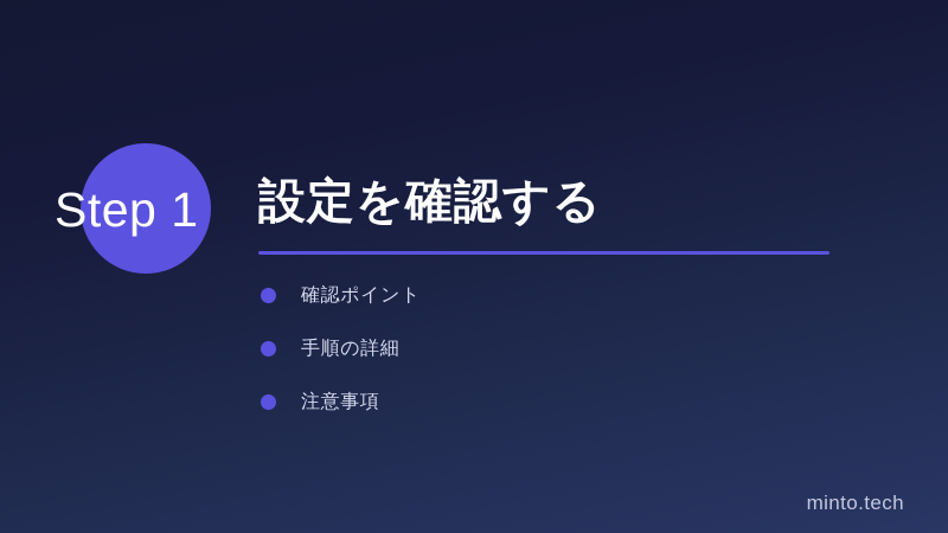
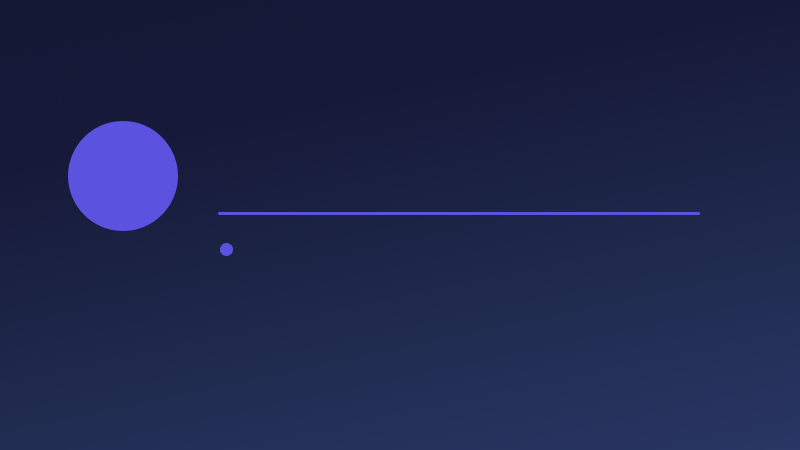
- Step 1
- 設定を確認する
- 確認ポイント
- 手順の詳細
- 注意事項
- minto.tech
